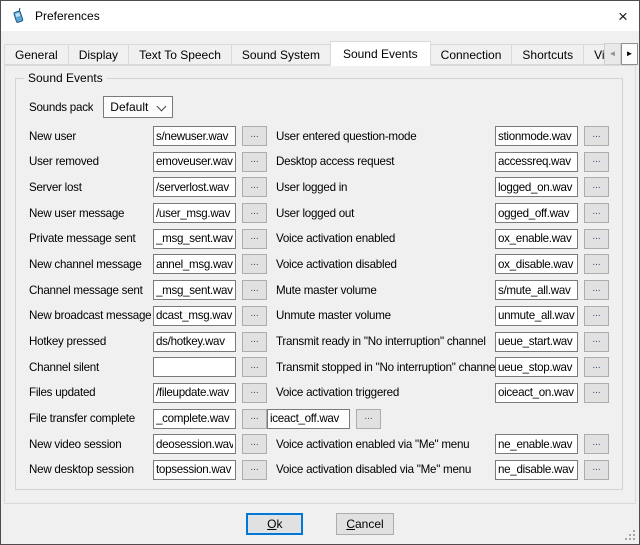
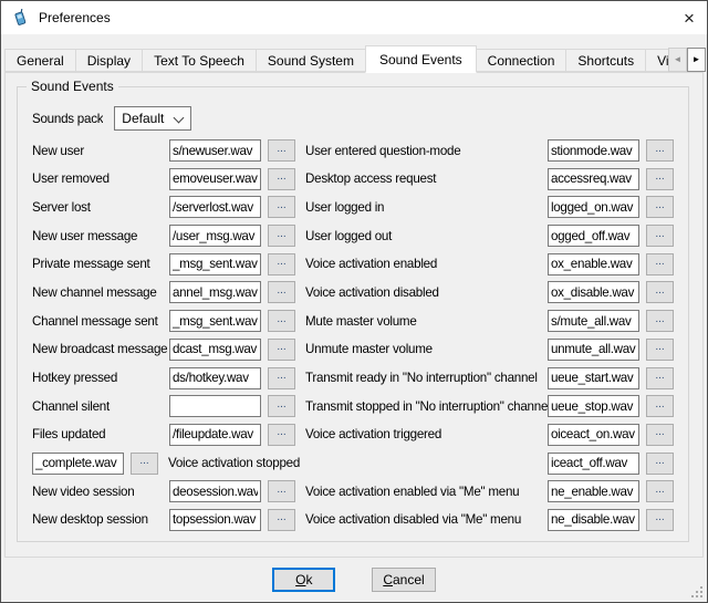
  Preferences
  ×
  General
  Display
  Text To Speech
  Sound System
  Sound Events
  Connection
  Shortcuts
  ◄
  ►
  Sound Events
  Sounds pack
  Default
  New user
  s/newuser.wav
  ...
  User entered question-mode
  stionmode.wav
  ...
  User removed
  emoveuser.wav
  ...
  Desktop access request
  accessreq.wav
  ...
  Server lost
  /serverlost.wav
  ...
  User logged in
  logged_on.wav
  ...
  New user message
  /user_msg.wav
  ...
  User logged out
  ogged_off.wav
  ...
  Private message sent
  _msg_sent.wav
  ...
  Voice activation enabled
  ox_enable.wav
  ...
  New channel message
  annel_msg.wav
  ...
  Voice activation disabled
  ox_disable.wav
  ...
  Channel message sent
  _msg_sent.wav
  ...
  Mute master volume
  s/mute_all.wav
  ...
  New broadcast message
  dcast_msg.wav
  ...
  Unmute master volume
  unmute_all.wav
  ...
  Hotkey pressed
  ds/hotkey.wav
  ...
  Transmit ready in "No interruption" channel
  ueue_start.wav
  ...
  Channel silent
  ...
  Transmit stopped in "No interruption" channe
  ueue_stop.wav
  ...
  Files updated
  /fileupdate.wav
  ...
  Voice activation triggered
  oiceact_on.wav
  ...
- File transfer complete
  _complete.wav
  ...
+ Voice activation stopped
  iceact_off.wav
  ...
  New video session
  deosession.wav
  ...
  Voice activation enabled via "Me" menu
  ne_enable.wav
  ...
  New desktop session
  topsession.wav
  ...
  Voice activation disabled via "Me" menu
  ne_disable.wav
  ...
  O
  k
  C
  ancel
